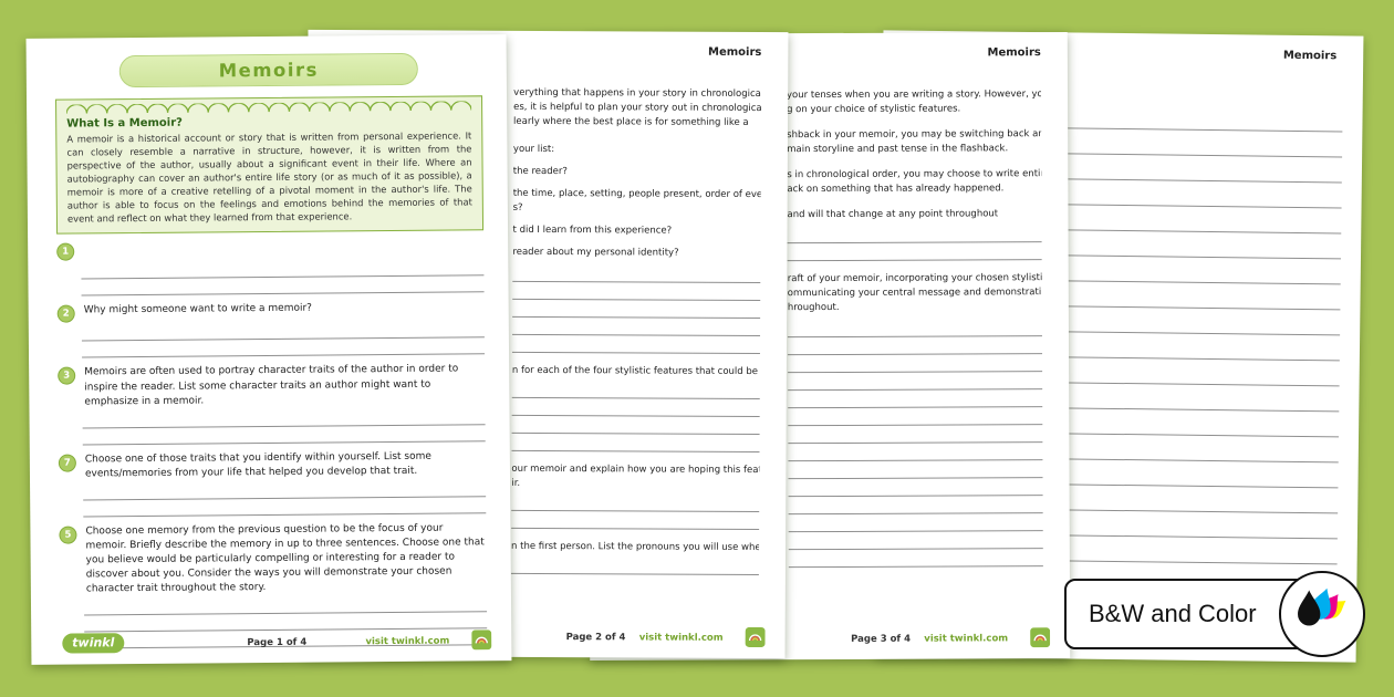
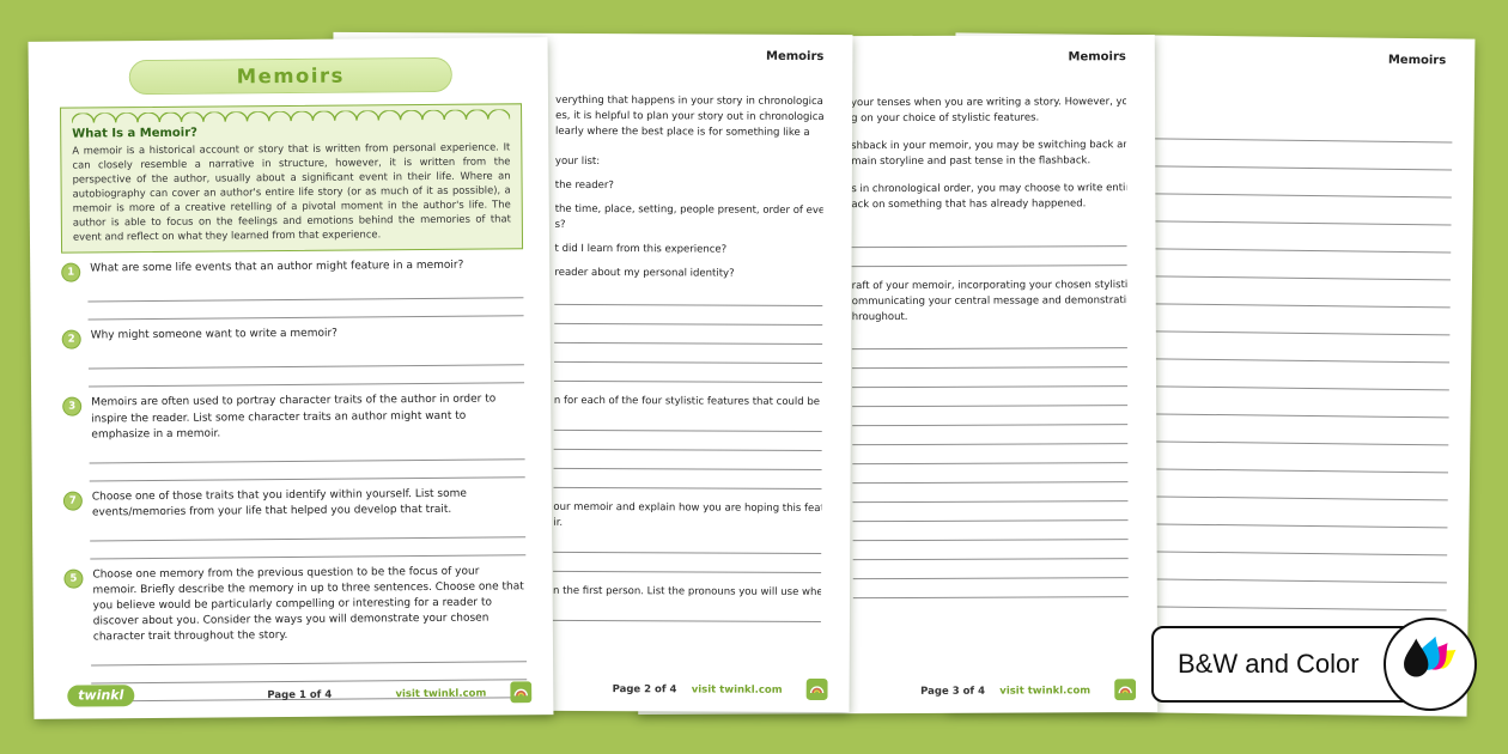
  Memoirs
  Memoirs
  your tenses when you are writing a story. However, yo
  g on your choice of stylistic features.
  shback in your memoir, you may be switching back an
  main storyline and past tense in the flashback.
  s in chronological order, you may choose to write enti
  ack on something that has already happened.
- and will that change at any point throughout
  raft of your memoir, incorporating your chosen stylisti
  ommunicating your central message and demonstrati
  hroughout.
  Page 3 of 4
  visit twinkl.com
  Memoirs
  verything that happens in your story in chronologica
  es, it is helpful to plan your story out in chronologica
  learly where the best place is for something like a
  your list:
  the reader?
  the time, place, setting, people present, order of eve
  s?
  t did I learn from this experience?
  reader about my personal identity?
  n for each of the four stylistic features that could be
  our memoir and explain how you are hoping this fea
  ir.
  n the first person. List the pronouns you will use whe
  Page 2 of 4
  visit twinkl.com
  Memoirs
  What Is a Memoir?
  A memoir is a historical account or story that is written from personal experience. It can closely resemble a narrative in structure, however, it is written from the perspective of the author, usually about a significant event in their life. Where an autobiography can cover an author's entire life story (or as much of it as possible), a memoir is more of a creative retelling of a pivotal moment in the author's life. The author is able to focus on the feelings and emotions behind the memories of that event and reflect on what they learned from that experience.
  1
+ What are some life events that an author might feature in a memoir?
  2
  Why might someone want to write a memoir?
  3
  Memoirs are often used to portray character traits of the author in order to inspire the reader. List some character traits an author might want to emphasize in a memoir.
  7
  Choose one of those traits that you identify within yourself. List some events/memories from your life that helped you develop that trait.
  5
  Choose one memory from the previous question to be the focus of your memoir. Briefly describe the memory in up to three sentences. Choose one that you believe would be particularly compelling or interesting for a reader to discover about you. Consider the ways you will demonstrate your chosen character trait throughout the story.
  twinkl
  Page 1 of 4
  visit twinkl.com
  B&W and Color
